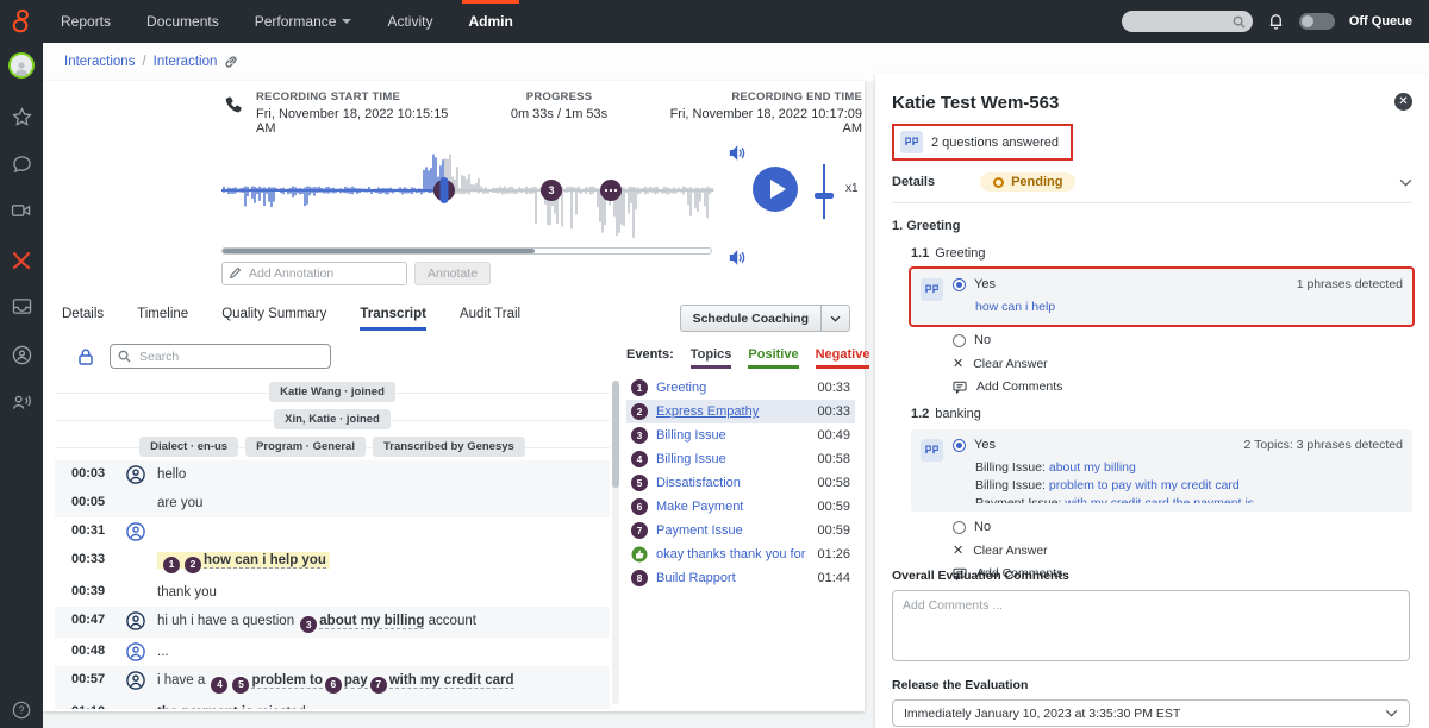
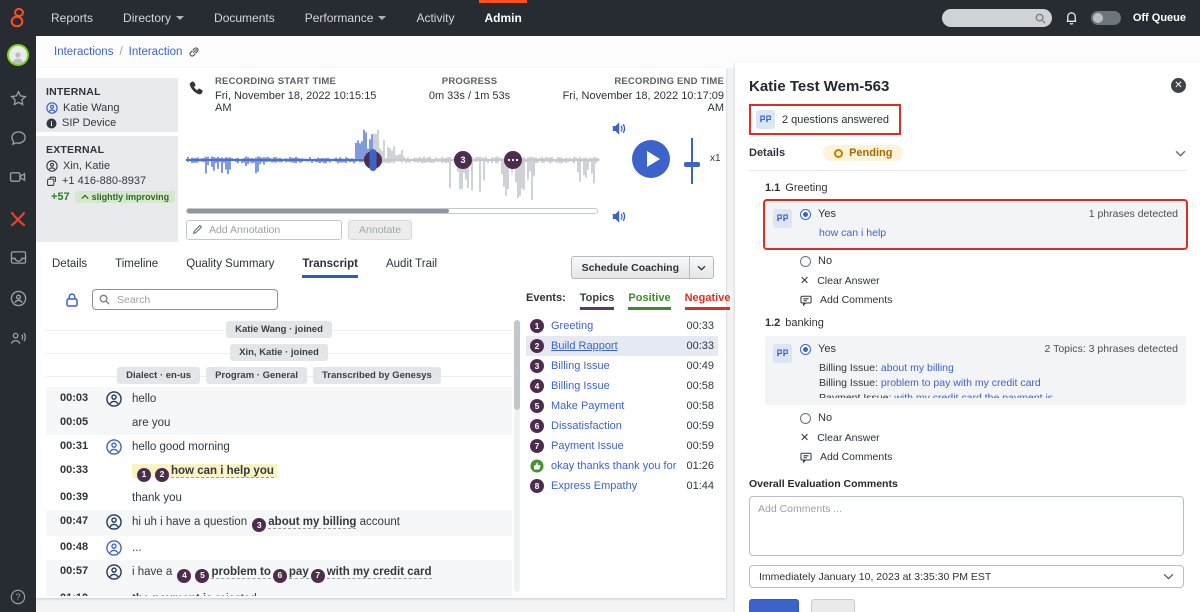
  Reports
+ Directory
  Documents
  Performance
  Activity
  Admin
  Off Queue
  ?
  Interactions
  /
  Interaction
+ INTERNAL
+ Katie Wang
+ i
+ SIP Device
+ EXTERNAL
+ Xin, Katie
+ +1 416-880-8937
+ +57
+ slightly improving
  RECORDING START TIME
  Fri, November 18, 2022 10:15:15 AM
  PROGRESS
  0m 33s / 1m 53s
  RECORDING END TIME
  Fri, November 18, 2022 10:17:09 AM
  3
  x1
  Add Annotation
  Annotate
  Details
  Timeline
  Quality Summary
  Transcript
  Audit Trail
  Schedule Coaching
  Search
  Events:
  Topics
  Positive
  Negative
  Katie Wang · joined
  Xin, Katie · joined
  Dialect · en-us Program · General Transcribed by Genesys
  00:03
  hello
  00:05
  are you
  00:31
+ hello good morning
  00:33
  1 2 how can i help you
  00:39
  thank you
  00:47
  hi uh i have a question 3 about my billing account
  00:48
  ...
  00:57
  i have a 4 5 problem to 6 pay 7 with my credit card
  1
  Greeting
  00:33
  2
- Express Empathy
+ Build Rapport
  00:33
  3
  Billing Issue
  00:49
  4
  Billing Issue
  00:58
  5
- Dissatisfaction
+ Make Payment
  00:58
  6
- Make Payment
+ Dissatisfaction
  00:59
  7
  Payment Issue
  00:59
  okay thanks thank you for
  01:26
  8
- Build Rapport
+ Express Empathy
  01:44
  Katie Test Wem-563
  ✕
  2 questions answered
  Details
  Pending
- 1. Greeting
  1.1 Greeting
  Yes
  1 phrases detected
  how can i help
  No
  ✕
  Clear Answer
  Add Comments
  1.2 banking
  Yes
  2 Topics: 3 phrases detected
  Billing Issue: about my billing
  Billing Issue: problem to pay with my credit card
  No
  ✕
  Clear Answer
  Add Comments
  Overall Evaluation Comments
  Add Comments ...
- Release the Evaluation
  Immediately January 10, 2023 at 3:35:30 PM EST
